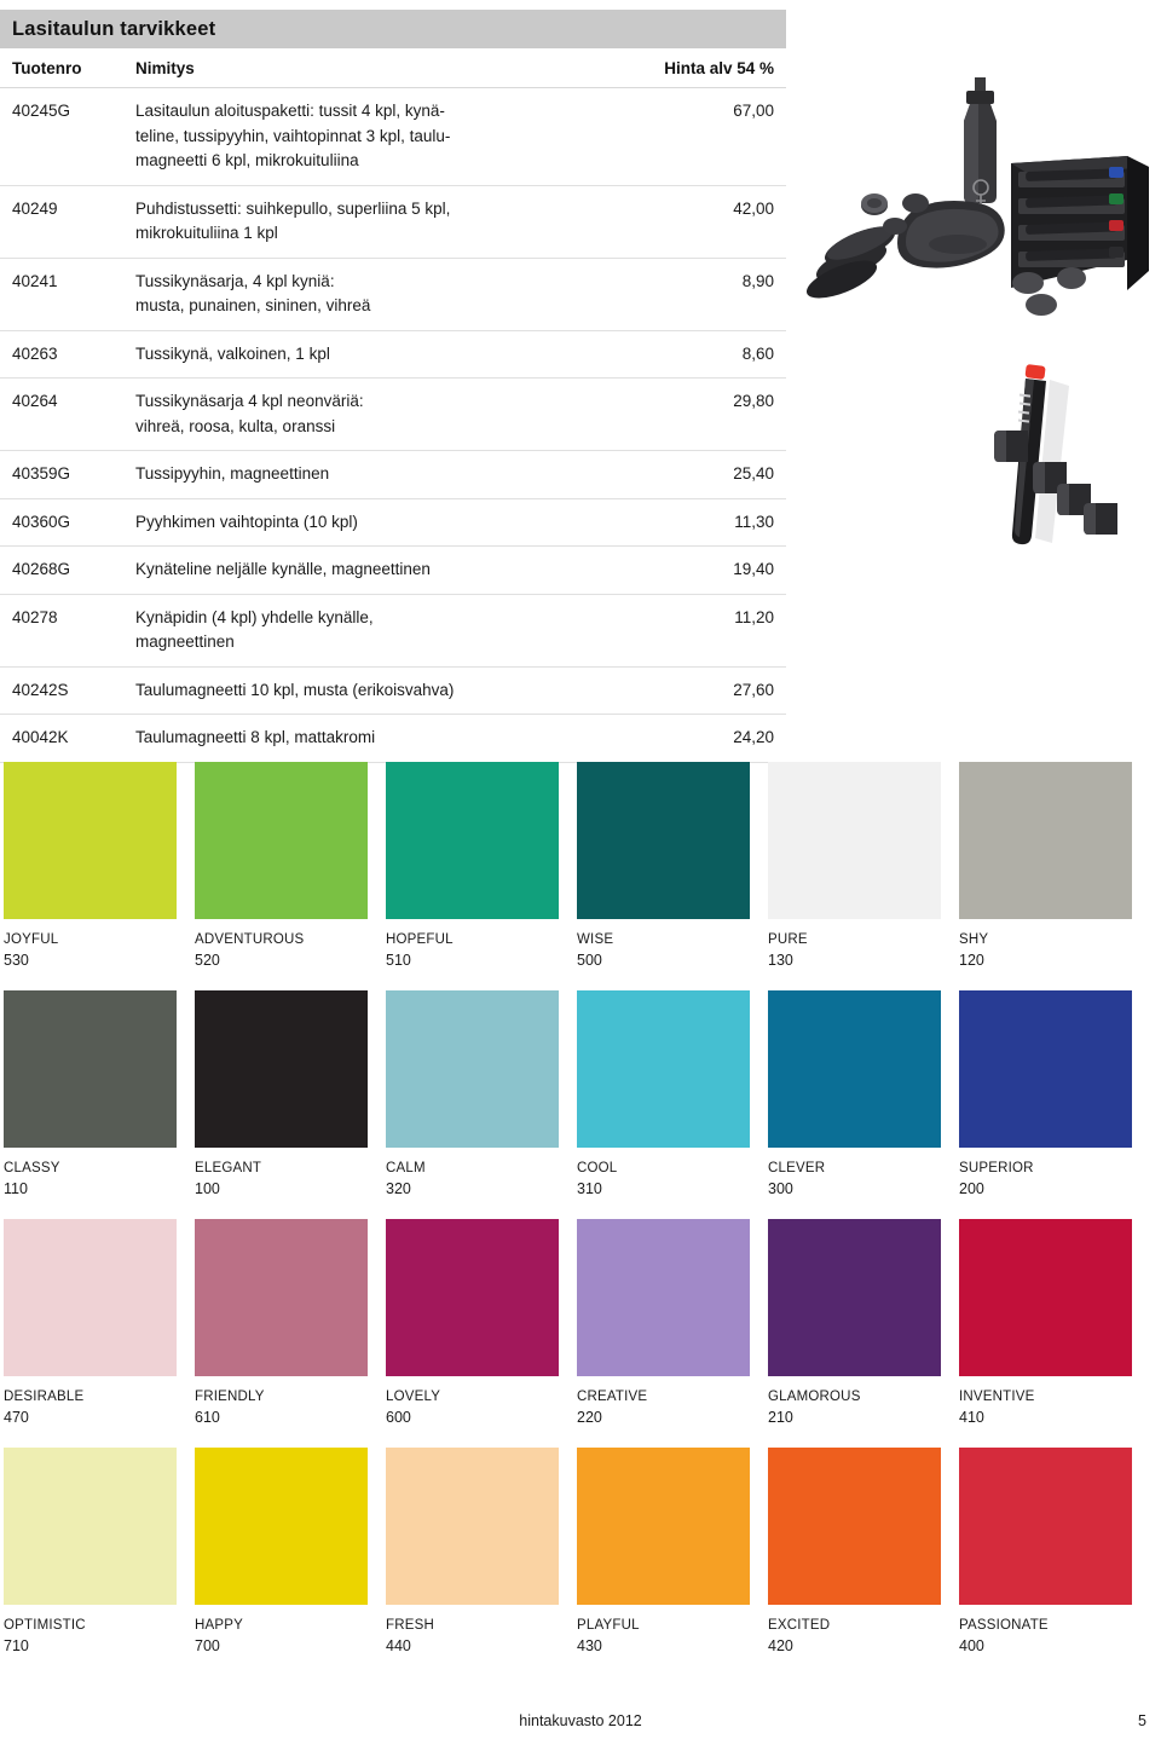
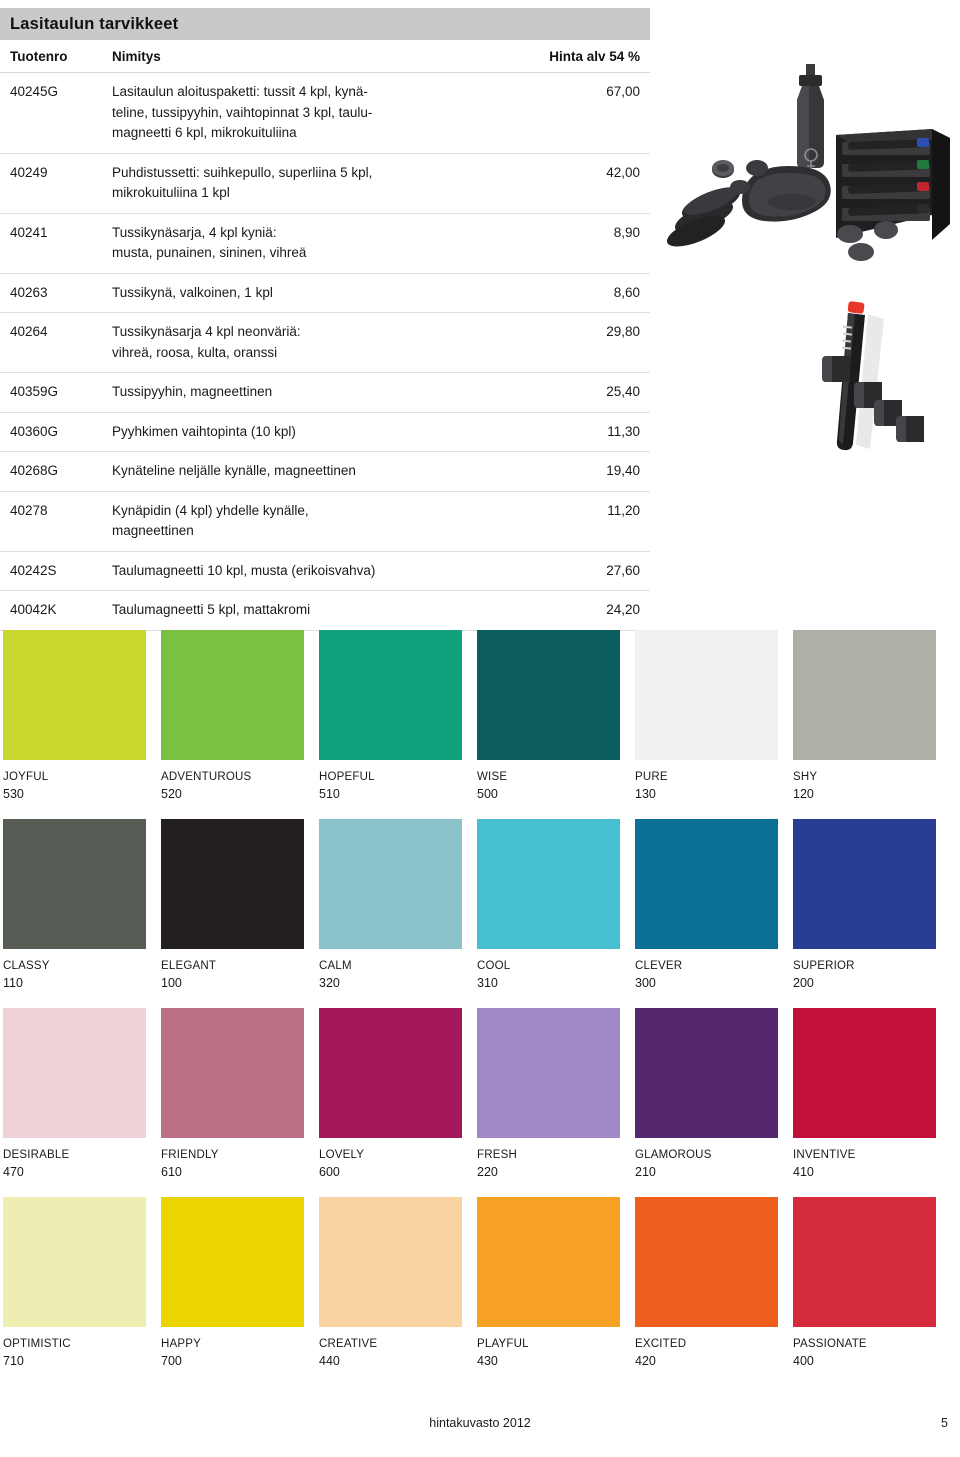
  Lasitaulun tarvikkeet
  Tuotenro
  Nimitys
  Hinta alv 54 %
  40245G
  Lasitaulun aloituspaketti: tussit 4 kpl, kynä-
  teline, tussipyyhin, vaihtopinnat 3 kpl, taulu-
  magneetti 6 kpl, mikrokuituliina
  67,00
  40249
  Puhdistussetti: suihkepullo, superliina 5 kpl,
  mikrokuituliina 1 kpl
  42,00
  40241
  Tussikynäsarja, 4 kpl kyniä:
  musta, punainen, sininen, vihreä
  8,90
  40263
  Tussikynä, valkoinen, 1 kpl
  8,60
  40264
  Tussikynäsarja 4 kpl neonväriä:
  vihreä, roosa, kulta, oranssi
  29,80
  40359G
  Tussipyyhin, magneettinen
  25,40
  40360G
  Pyyhkimen vaihtopinta (10 kpl)
  11,30
  40268G
  Kynäteline neljälle kynälle, magneettinen
  19,40
  40278
  Kynäpidin (4 kpl) yhdelle kynälle,
  magneettinen
  11,20
  40242S
  Taulumagneetti 10 kpl, musta (erikoisvahva)
  27,60
  40042K
- Taulumagneetti 8 kpl, mattakromi
+ Taulumagneetti 5 kpl, mattakromi
  24,20
  JOYFUL
  530
  ADVENTUROUS
  520
  HOPEFUL
  510
  WISE
  500
  PURE
  130
  SHY
  120
  CLASSY
  110
  ELEGANT
  100
  CALM
  320
  COOL
  310
  CLEVER
  300
  SUPERIOR
  200
  DESIRABLE
  470
  FRIENDLY
  610
  LOVELY
  600
- CREATIVE
+ FRESH
  220
  GLAMOROUS
  210
  INVENTIVE
  410
  OPTIMISTIC
  710
  HAPPY
  700
- FRESH
+ CREATIVE
  440
  PLAYFUL
  430
  EXCITED
  420
  PASSIONATE
  400
  hintakuvasto 2012
  5
